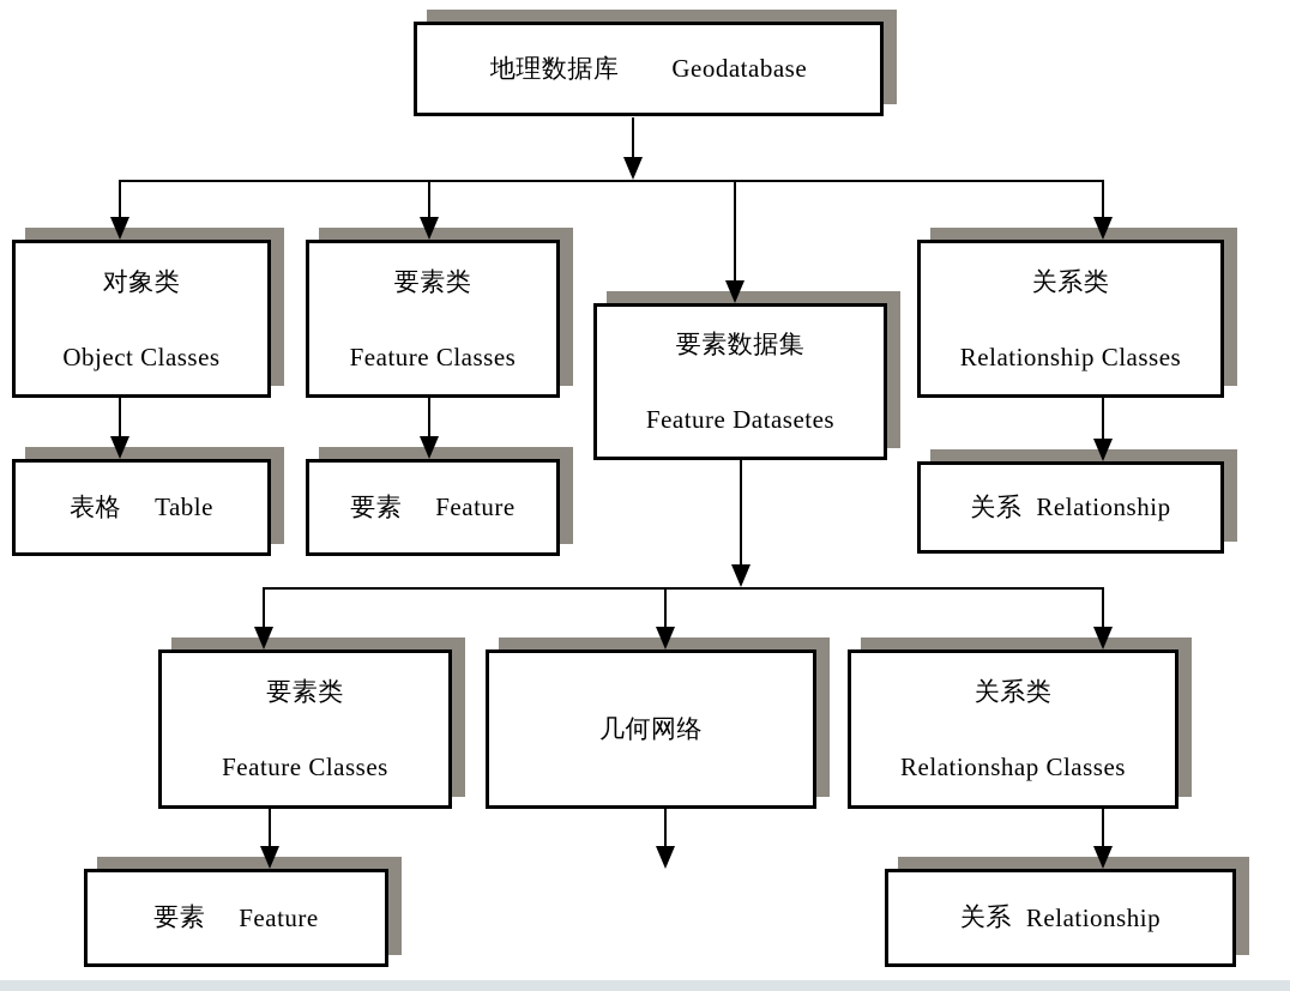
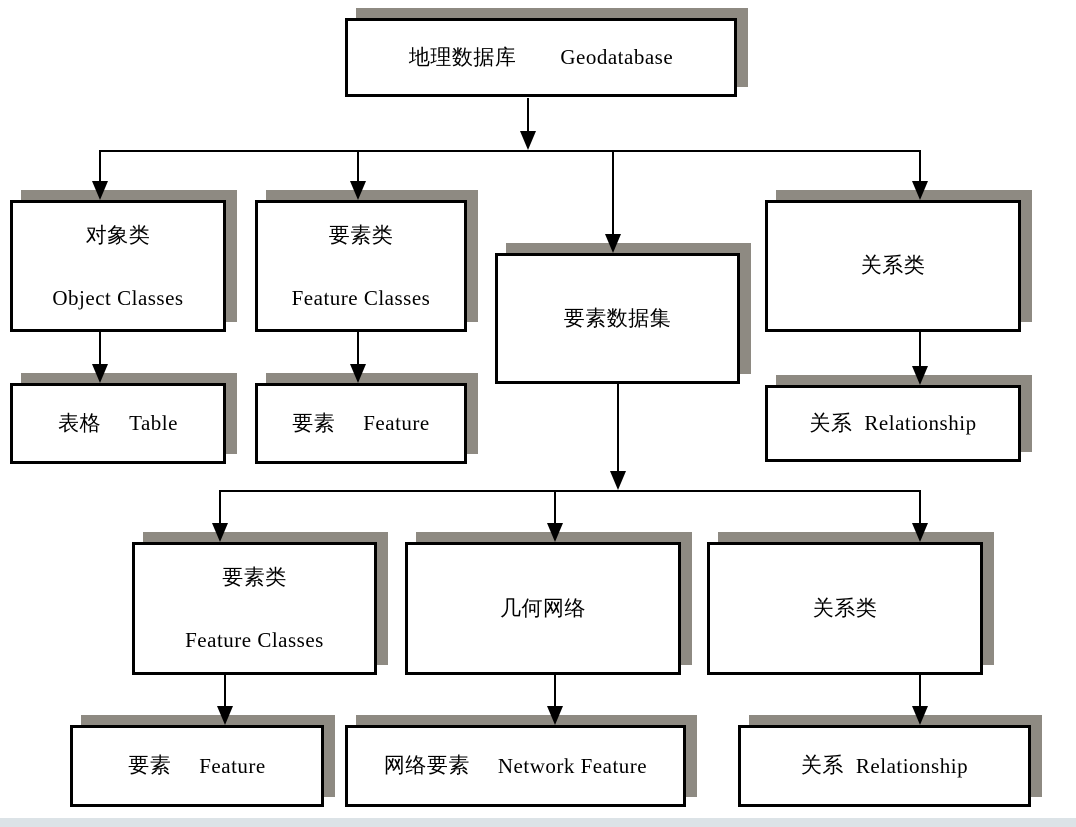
  地理数据库
  Geodatabase
  对象类
  Object Classes
  要素类
  Feature Classes
  要素数据集
- Feature Datasetes
  关系类
- Relationship Classes
  表格
  Table
  要素
  Feature
  关系
  Relationship
  要素类
  Feature Classes
  几何网络
  关系类
- Relationshap Classes
  要素
  Feature
+ 网络要素
+ Network Feature
  关系
  Relationship
